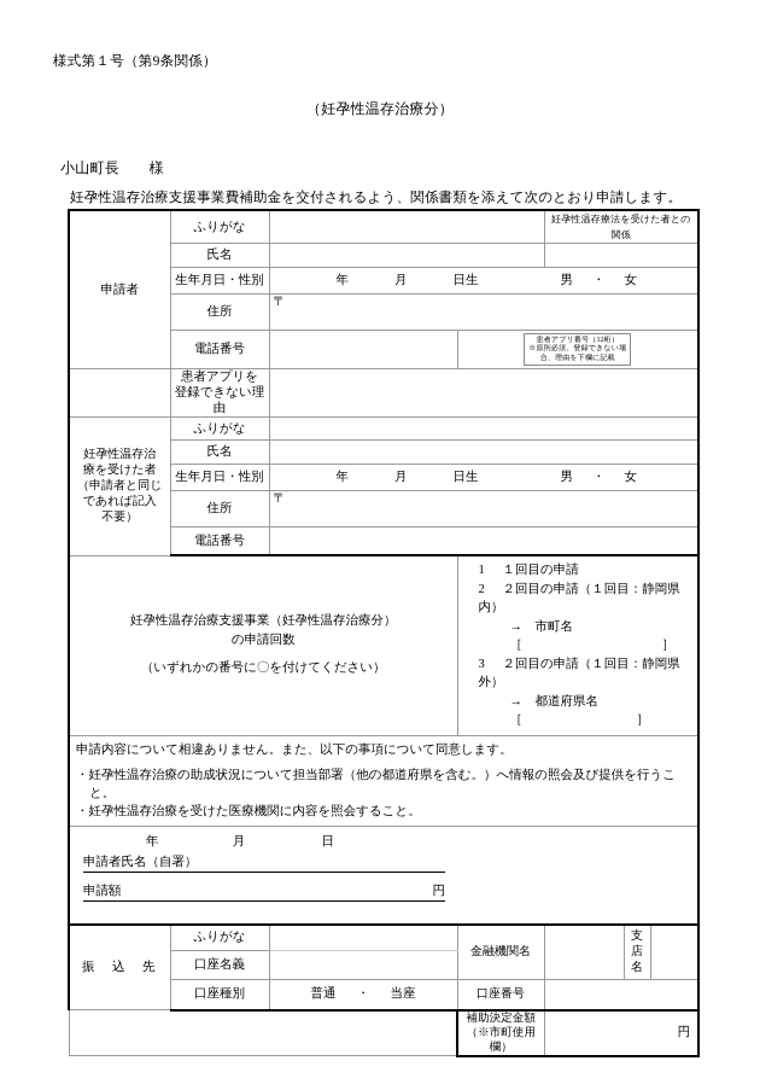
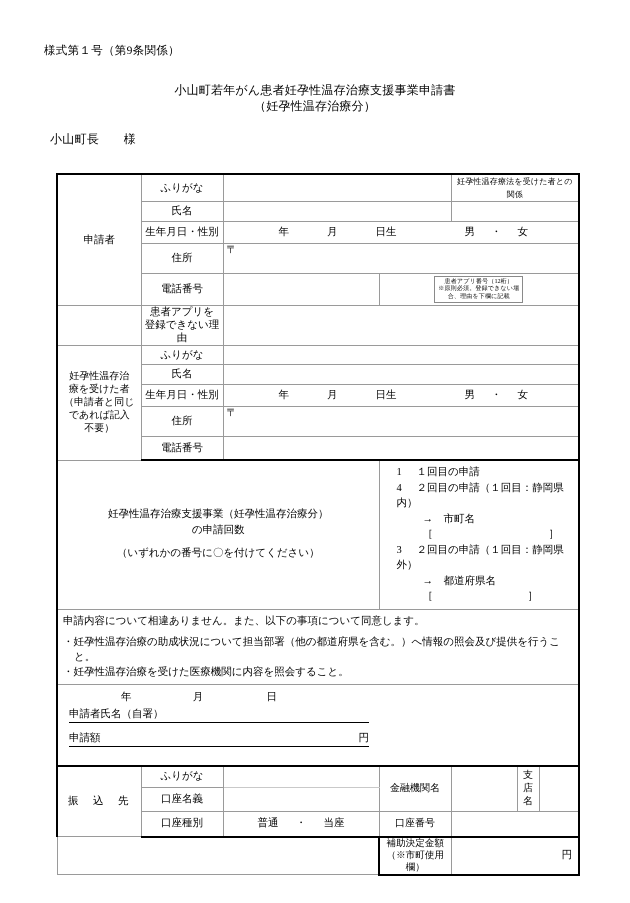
  様式第１号（第9条関係）
+ 小山町若年がん患者妊孕性温存治療支援事業申請書
  （妊孕性温存治療分）
  小山町長 様
- 妊孕性温存治療支援事業費補助金を交付されるよう、関係書類を添えて次のとおり申請します。
  申請者	ふりがな		妊孕性温存療法を受けた者との関係
  氏名
  生年月日・性別	年 月 日生 男 ・ 女
  住所	〒
  	患者アプリを 登録できない理由
  妊孕性温存治 療を受けた者 （申請者と同じ であれば記入 不要）	ふりがな
  氏名
  生年月日・性別	年 月 日生 男 ・ 女
  住所	〒
  電話番号
- 妊孕性温存治療支援事業（妊孕性温存治療分） の申請回数 （いずれかの番号に〇を付けてください）	1 １回目の申請 2 ２回目の申請（１回目：静岡県内） → 市町名［ ］ 3 ２回目の申請（１回目：静岡県外） → 都道府県名［ ］
+ 妊孕性温存治療支援事業（妊孕性温存治療分） の申請回数 （いずれかの番号に〇を付けてください）	1 １回目の申請 4 ２回目の申請（１回目：静岡県内） → 市町名［ ］ 3 ２回目の申請（１回目：静岡県外） → 都道府県名［ ］
  申請内容について相違ありません。また、以下の事項について同意します。 ・妊孕性温存治療の助成状況について担当部署（他の都道府県を含む。）へ情報の照会及び提供を行うこ と。 ・妊孕性温存治療を受けた医療機関に内容を照会すること。
  年 月 日 申請者氏名（自署） 申請額 円
  振 込 先	ふりがな		金融機関名		支店名
  口座名義
  口座種別	普通 ・ 当座	口座番号
  	補助決定金額 （※市町使用欄）	円
